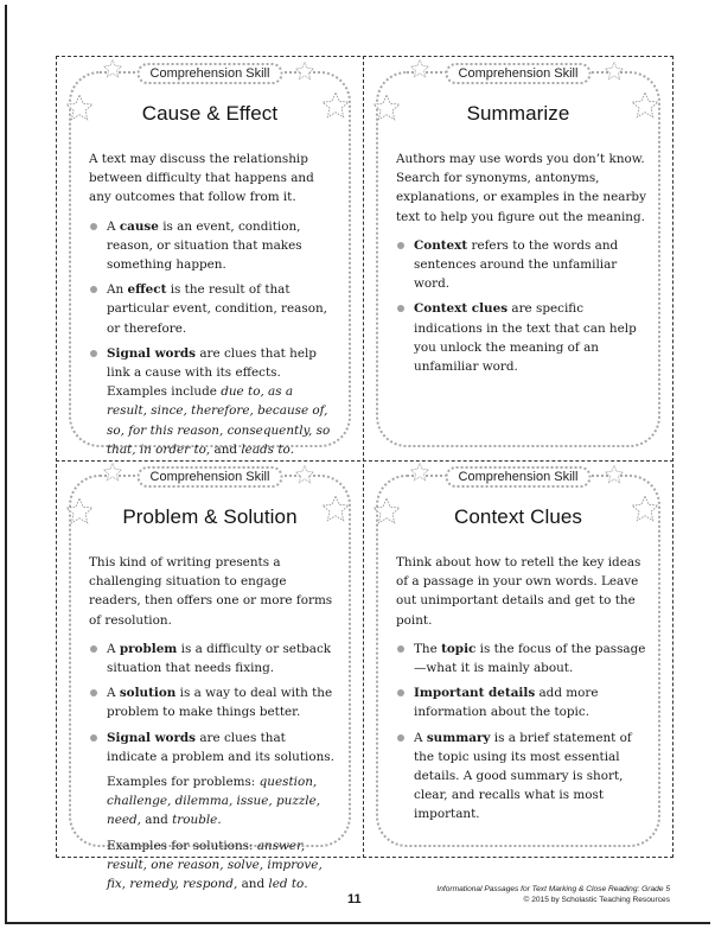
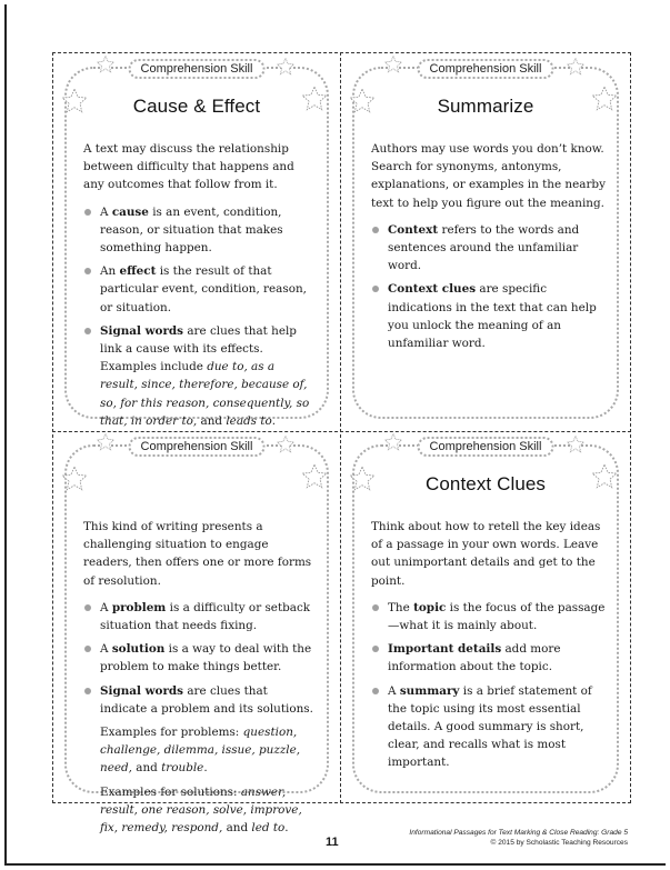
  Comprehension Skill
  Cause & Effect
  A text may discuss the relationship between difficulty that happens and any outcomes that follow from it.
  A cause is an event, condition, reason, or situation that makes something happen.
- An effect is the result of that particular event, condition, reason, or therefore.
+ An effect is the result of that particular event, condition, reason, or situation.
  Signal words are clues that help link a cause with its effects. Examples include due to, as a result, since, therefore, because of, so, for this reason, consequently, so that, in order to, and leads to.
  Comprehension Skill
  Summarize
  Authors may use words you don’t know. Search for synonyms, antonyms, explanations, or examples in the nearby text to help you figure out the meaning.
  Context refers to the words and sentences around the unfamiliar word.
  Context clues are specific indications in the text that can help you unlock the meaning of an unfamiliar word.
  Comprehension Skill
- Problem & Solution
  This kind of writing presents a challenging situation to engage readers, then offers one or more forms of resolution.
  A problem is a difficulty or setback situation that needs fixing.
  A solution is a way to deal with the problem to make things better.
  Signal words are clues that indicate a problem and its solutions.
  Examples for problems: question, challenge, dilemma, issue, puzzle, need, and trouble.
  Examples for solutions: answer, result, one reason, solve, improve, fix, remedy, respond, and led to.
  Comprehension Skill
  Context Clues
  Think about how to retell the key ideas of a passage in your own words. Leave out unimportant details and get to the point.
  The topic is the focus of the passage—what it is mainly about.
  Important details add more information about the topic.
  A summary is a brief statement of the topic using its most essential details. A good summary is short, clear, and recalls what is most important.
  11
